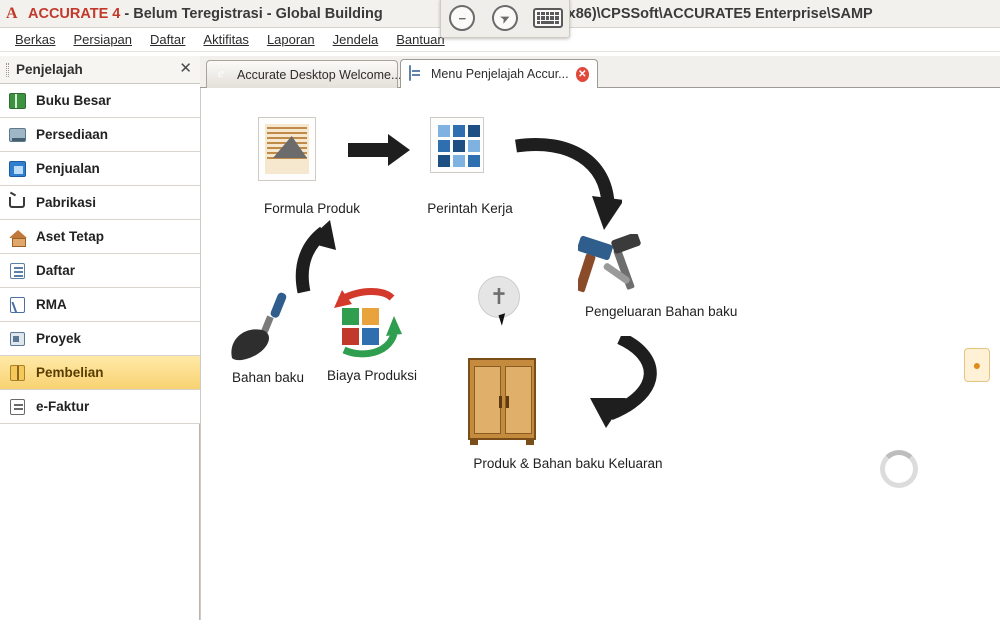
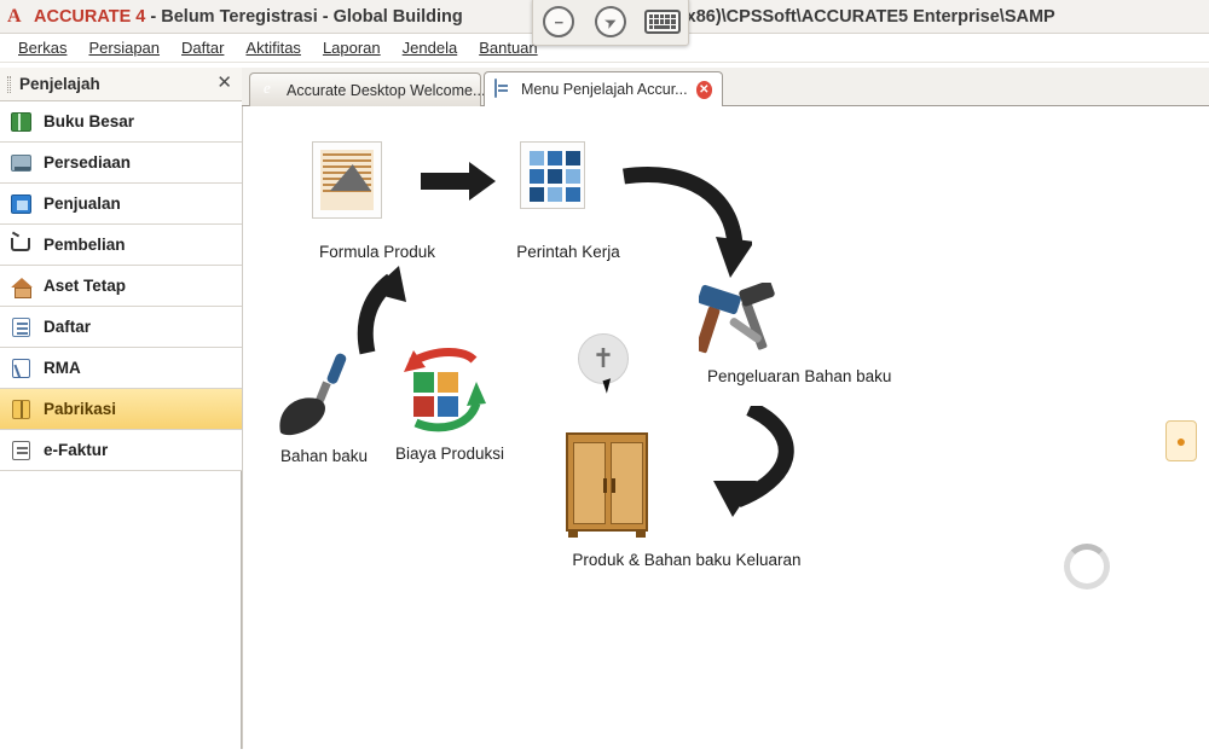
  A
  ACCURATE 4 - Belum Teregistrasi - Global Building x86)\CPSSoft\ACCURATE5 Enterprise\SAMP
  −
  Berkas
  Persiapan
  Daftar
  Aktifitas
  Laporan
  Jendela
  Bantuan
  Penjelajah
  ✕
  Buku Besar
  Persediaan
  Penjualan
- Pabrikasi
+ Pembelian
  Aset Tetap
  Daftar
  RMA
- Proyek
- Pembelian
+ Pabrikasi
  e-Faktur
  Accurate Desktop Welcome..
  Menu Penjelajah Accur...
  ✕
  Formula Produk
  Perintah Kerja
  Pengeluaran Bahan baku
  ✝
  Produk & Bahan baku Keluaran
  Biaya Produksi
  Bahan baku
  ●
